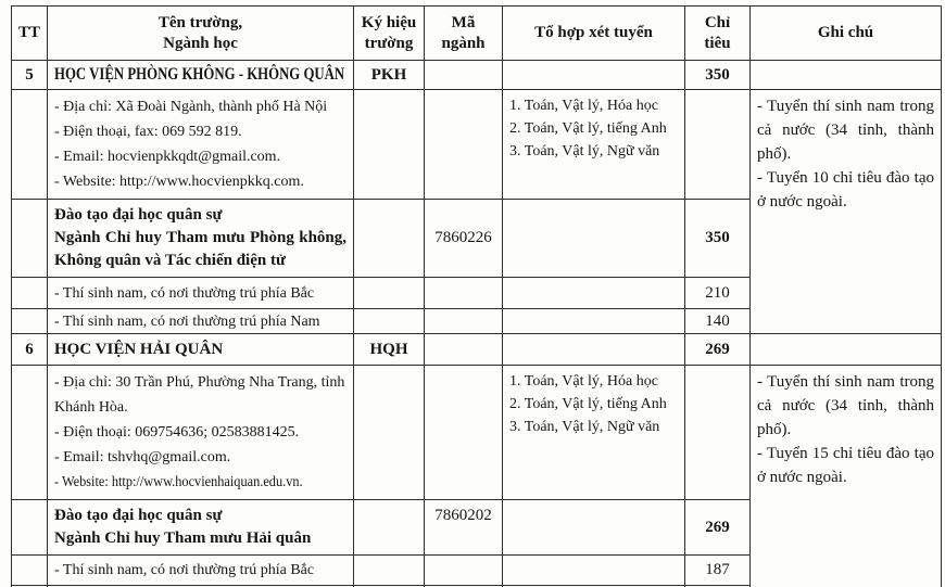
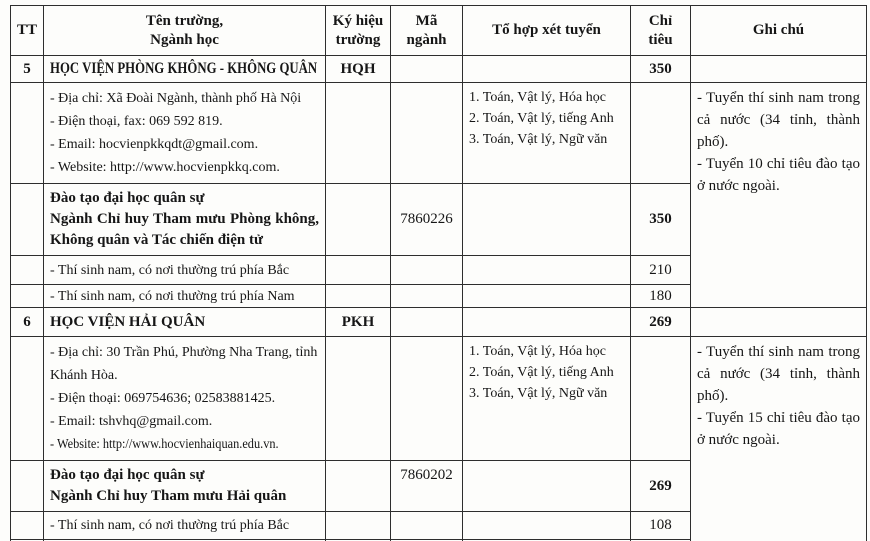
  TT	Tên trường, Ngành học	Ký hiệu trường	Mã ngành	Tổ hợp xét tuyển	Chỉ tiêu	Ghi chú
- 5	HỌC VIỆN PHÒNG KHÔNG - KHÔNG QUÂN	PKH			350
+ 5	HỌC VIỆN PHÒNG KHÔNG - KHÔNG QUÂN	HQH			350
  	- Địa chỉ: Xã Đoài Ngành, thành phố Hà Nội - Điện thoại, fax: 069 592 819. - Email: hocvienpkkqdt@gmail.com. - Website: http://www.hocvienpkkq.com.			1. Toán, Vật lý, Hóa học 2. Toán, Vật lý, tiếng Anh 3. Toán, Vật lý, Ngữ văn		- Tuyển thí sinh nam trong cả nước (34 tỉnh, thành phố). - Tuyển 10 chỉ tiêu đào tạo ở nước ngoài.
  	Đào tạo đại học quân sự Ngành Chỉ huy Tham mưu Phòng không, Không quân và Tác chiến điện tử		7860226		350
  	- Thí sinh nam, có nơi thường trú phía Bắc				210
- 	- Thí sinh nam, có nơi thường trú phía Nam				140
+ 	- Thí sinh nam, có nơi thường trú phía Nam				180
- 6	HỌC VIỆN HẢI QUÂN	HQH			269
+ 6	HỌC VIỆN HẢI QUÂN	PKH			269
  	- Địa chỉ: 30 Trần Phú, Phường Nha Trang, tỉnh Khánh Hòa. - Điện thoại: 069754636; 02583881425. - Email: tshvhq@gmail.com. - Website: http://www.hocvienhaiquan.edu.vn.			1. Toán, Vật lý, Hóa học 2. Toán, Vật lý, tiếng Anh 3. Toán, Vật lý, Ngữ văn		- Tuyển thí sinh nam trong cả nước (34 tỉnh, thành phố). - Tuyển 15 chỉ tiêu đào tạo ở nước ngoài.
  	Đào tạo đại học quân sự Ngành Chỉ huy Tham mưu Hải quân		7860202		269
- 	- Thí sinh nam, có nơi thường trú phía Bắc				187
+ 	- Thí sinh nam, có nơi thường trú phía Bắc				108
